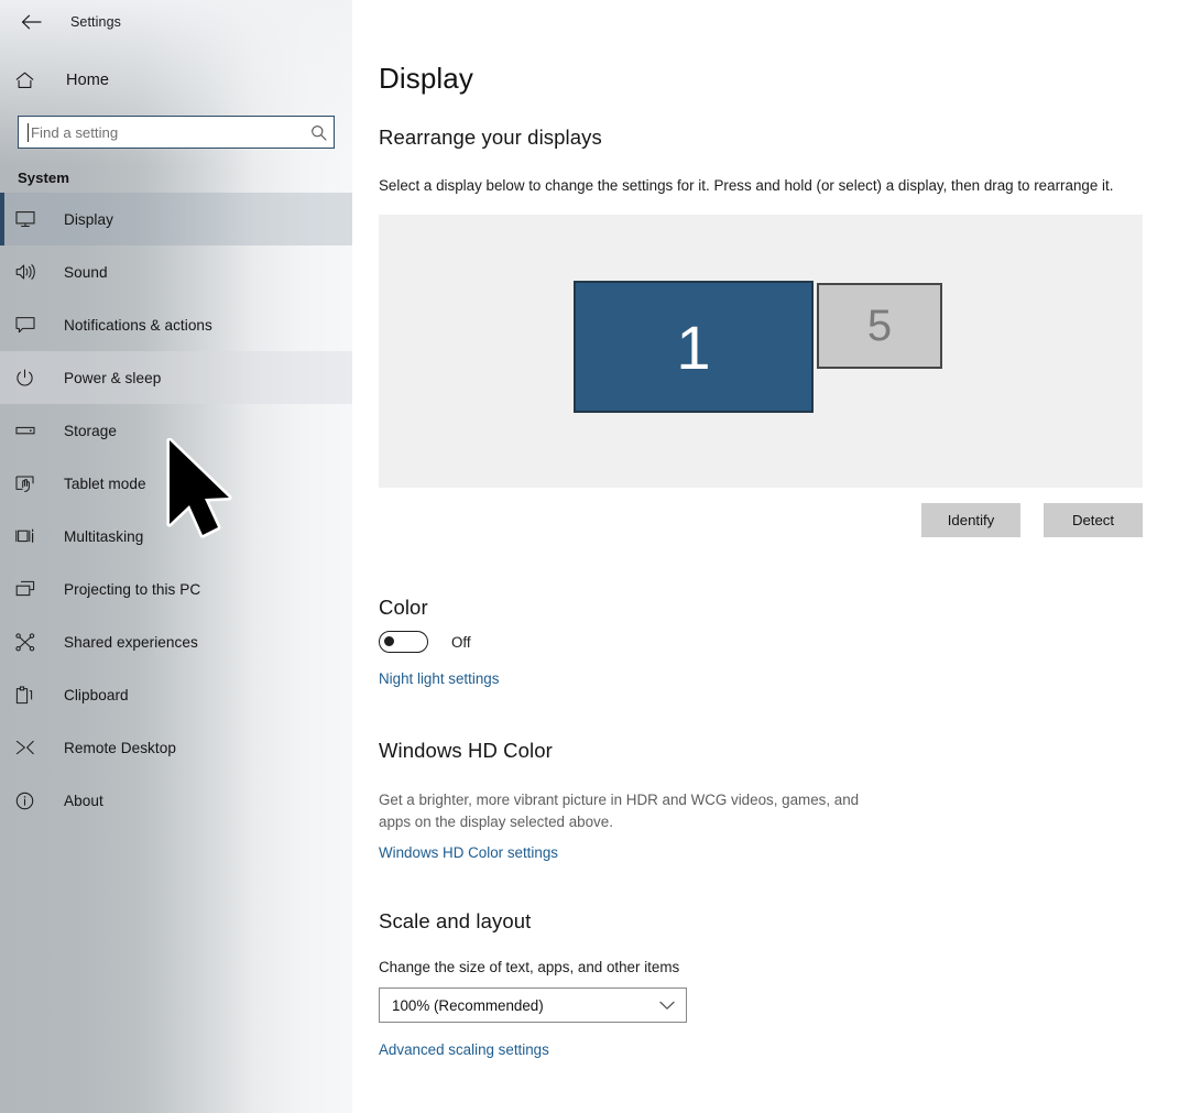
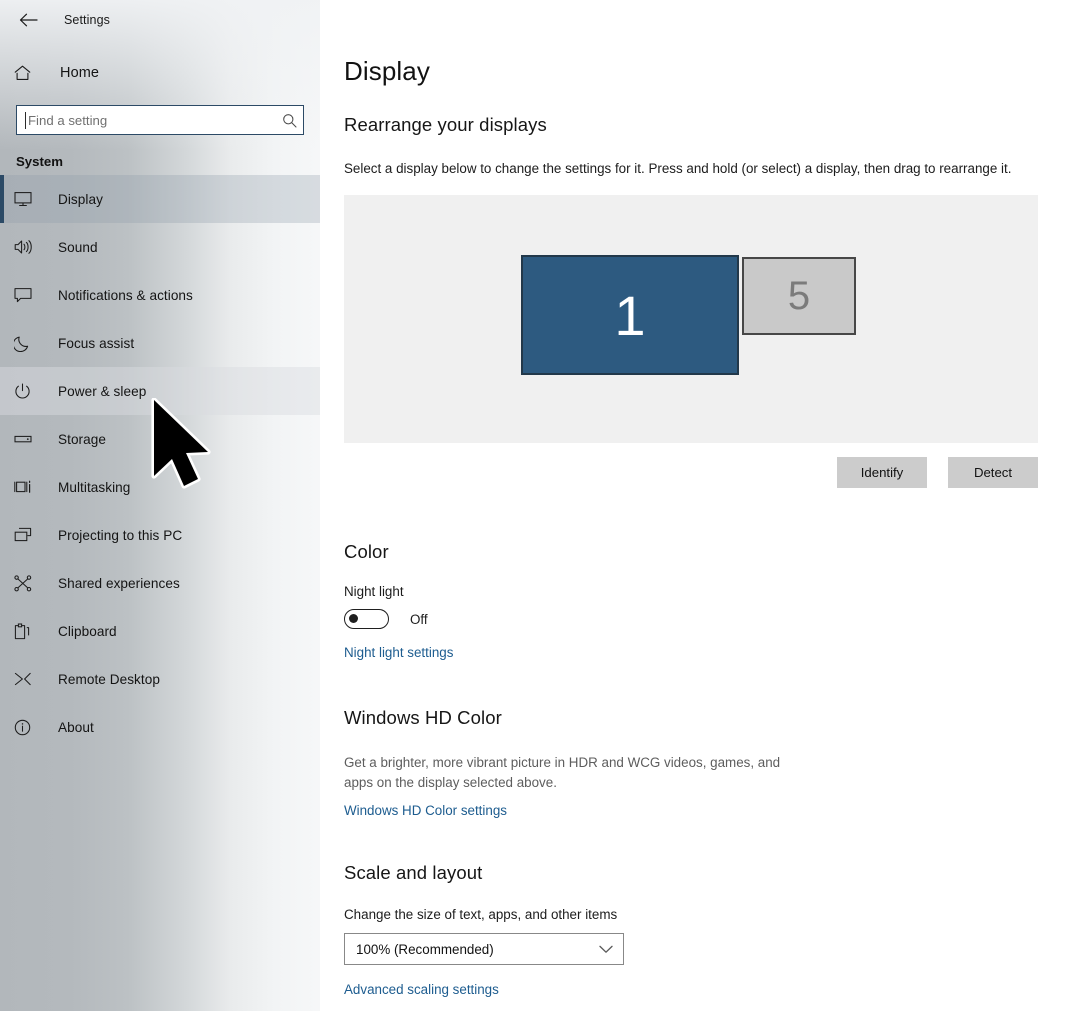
  Settings
  Home
  Find a setting
  System
  Display
  Sound
  Notifications & actions
+ Focus assist
  Power & sleep
  Storage
- Tablet mode
  Multitasking
  Projecting to this PC
  Shared experiences
  Clipboard
  Remote Desktop
  About
  Display
  Rearrange your displays
  Select a display below to change the settings for it. Press and hold (or select) a display, then drag to rearrange it.
  1
  5
  Identify
  Detect
  Color
+ Night light
  Off
  Night light settings
  Windows HD Color
  Get a brighter, more vibrant picture in HDR and WCG videos, games, and apps on the display selected above.
  Windows HD Color settings
  Scale and layout
  Change the size of text, apps, and other items
  100% (Recommended)
  Advanced scaling settings
